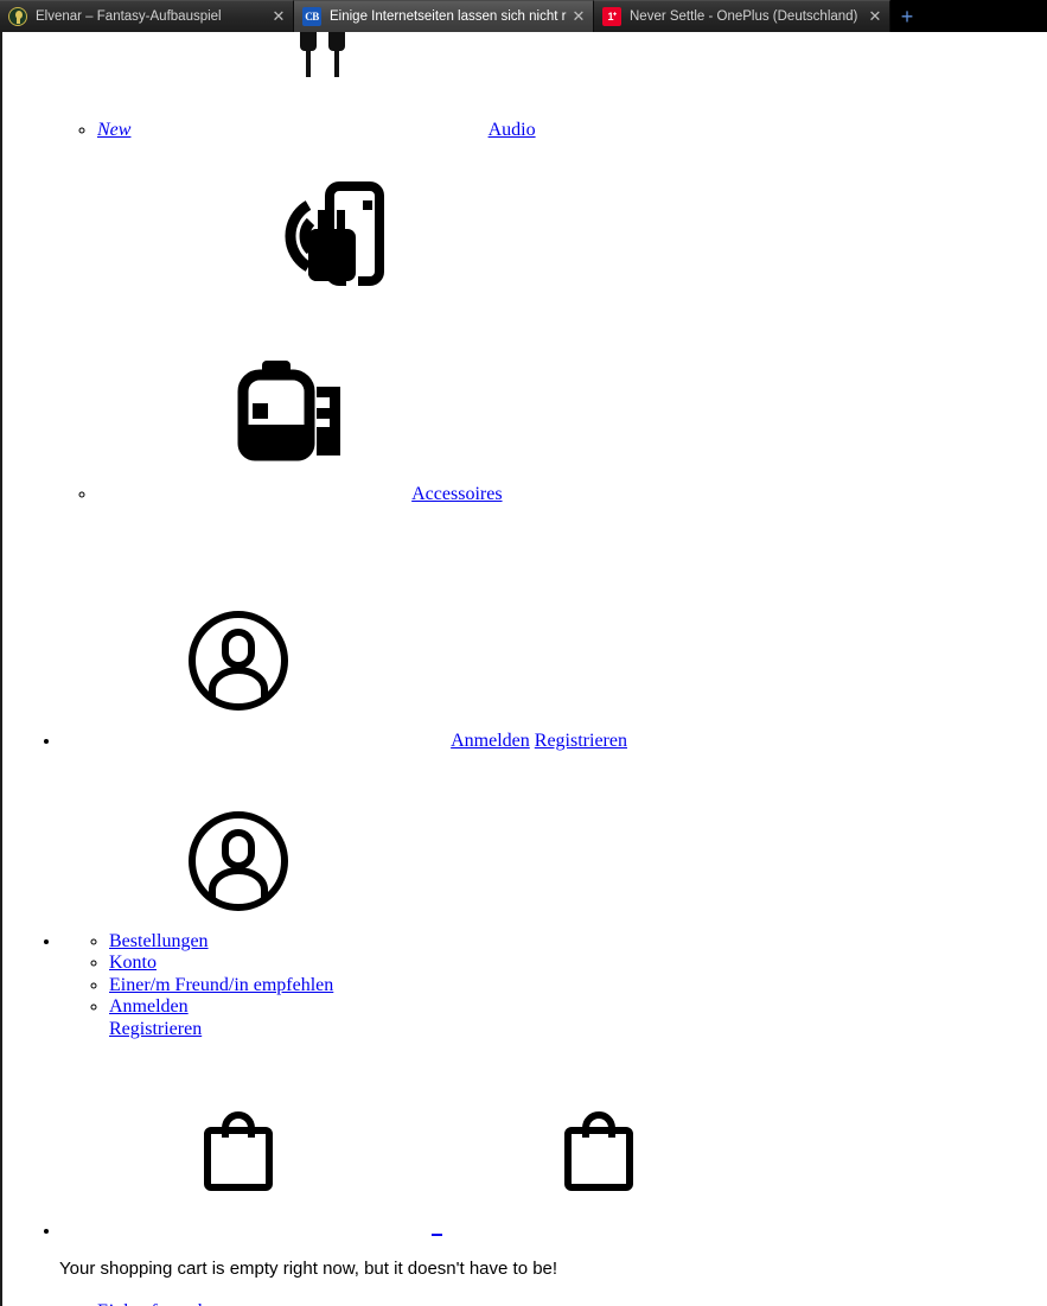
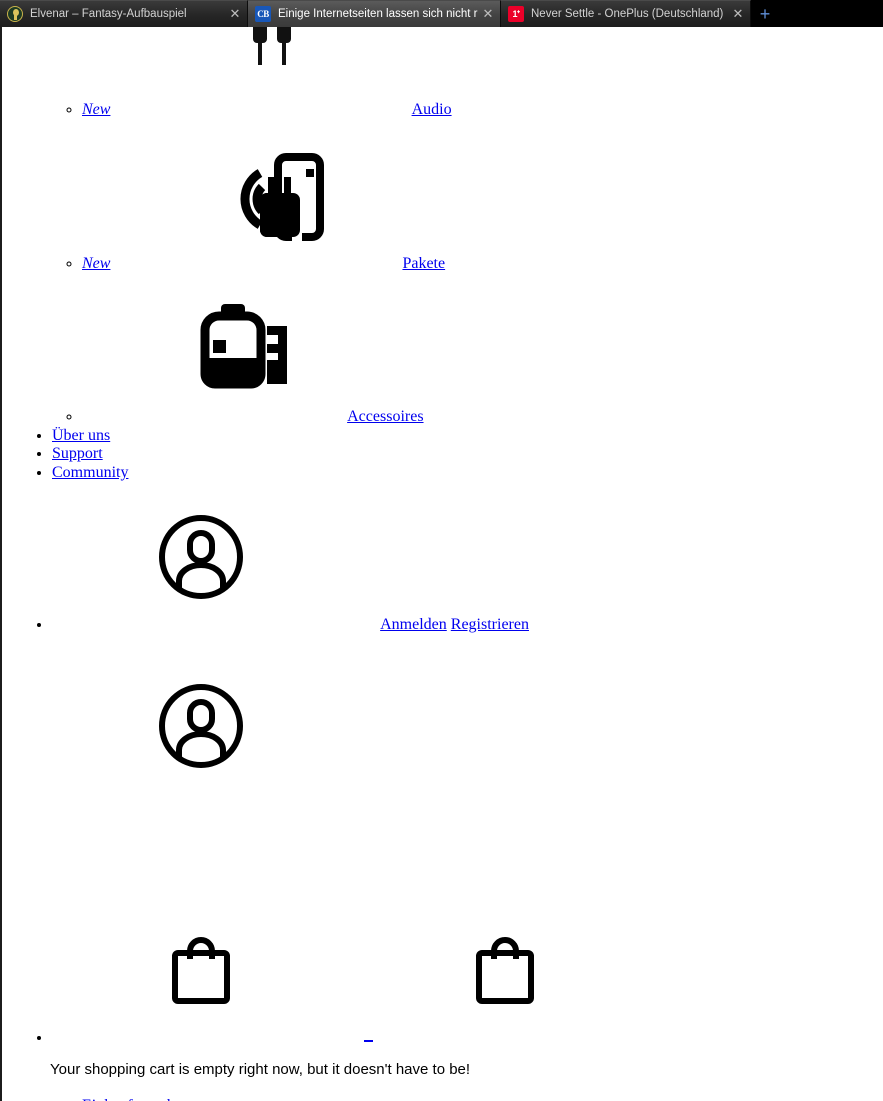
  Elvenar – Fantasy-Aufbauspiel
  ✕
  CB
  Einige Internetseiten lassen sich nicht r
  ✕
  1⁺
  Never Settle - OnePlus (Deutschland)
  ✕
  +
  New Audio
+ New Pakete
  Accessoires
+ Über uns
+ Support
+ Community
  Anmelden Registrieren
- Bestellungen
- Konto
- Einer/m Freund/in empfehlen
- Anmelden
- Registrieren
  Your shopping cart is empty right now, but it doesn't have to be!
